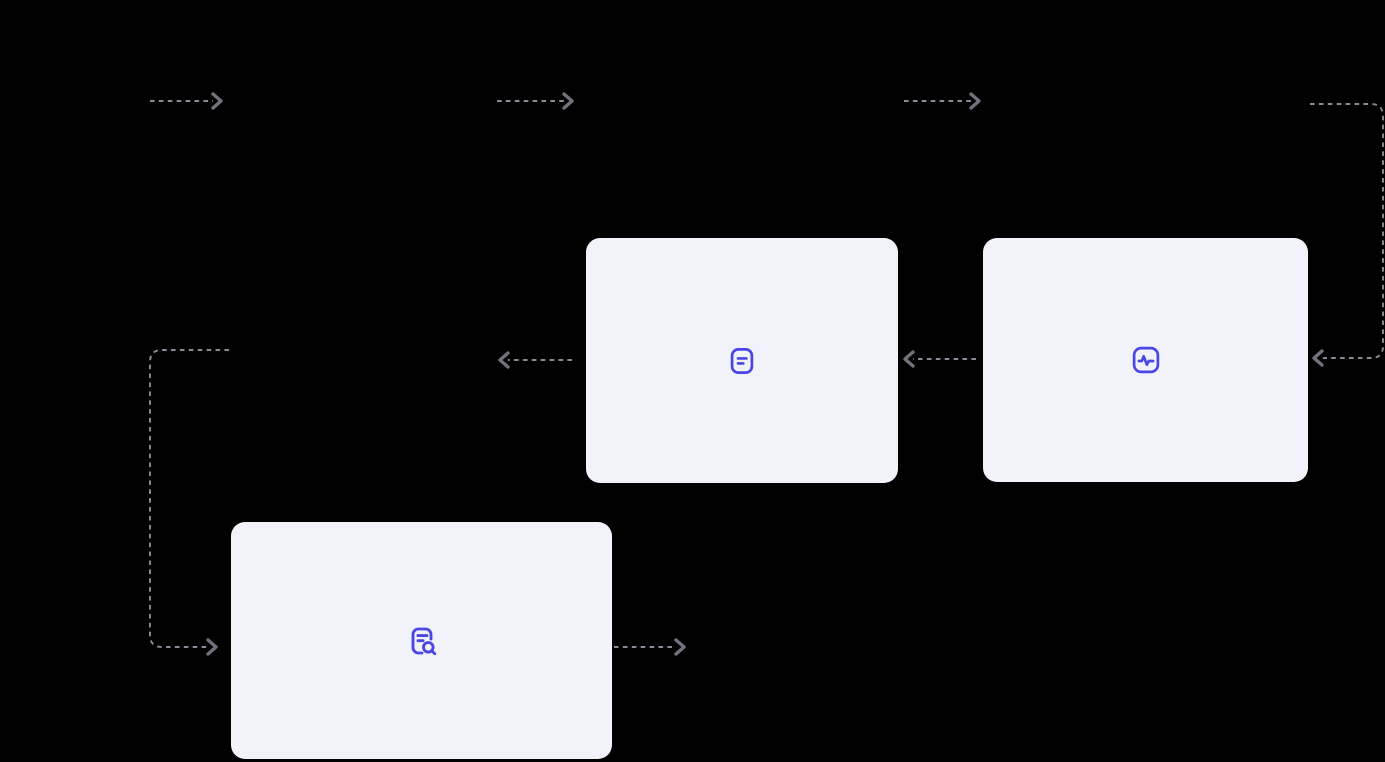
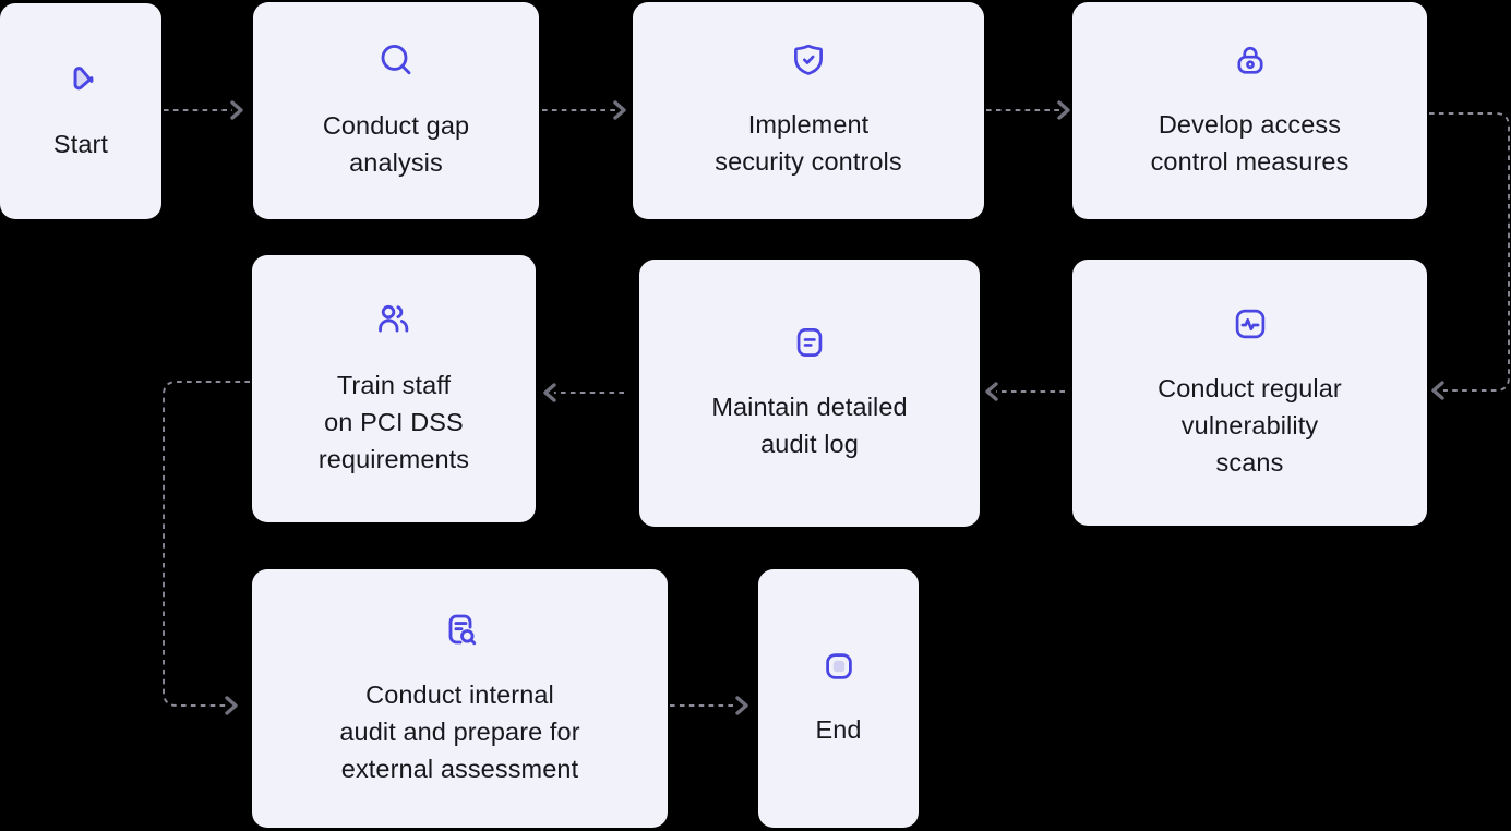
+ Start
+ Conduct gap
+ analysis
+ Implement
+ security controls
+ Develop access
+ control measures
+ Conduct regular
+ vulnerability
+ scans
+ Maintain detailed
+ audit log
+ Train staff
+ on PCI DSS
+ requirements
+ Conduct internal
+ audit and prepare for
+ external assessment
+ End
